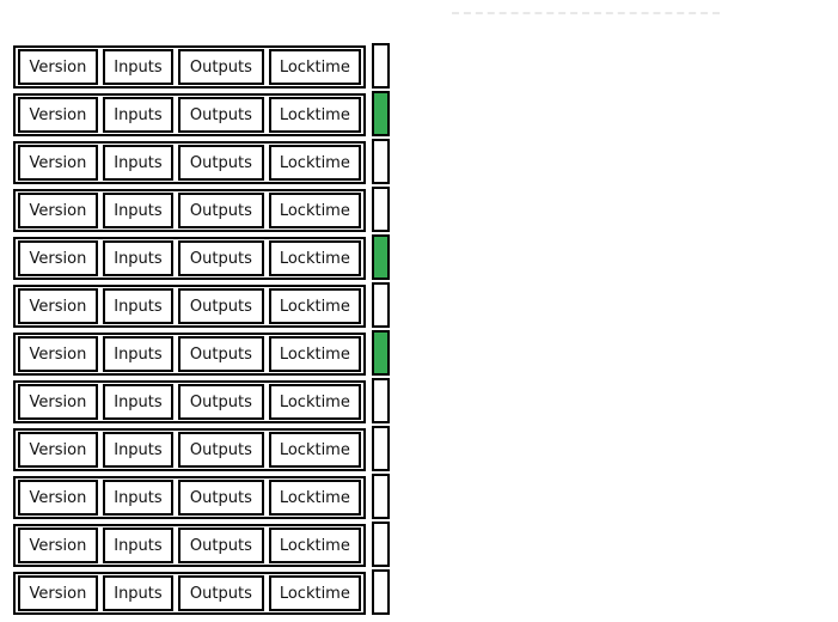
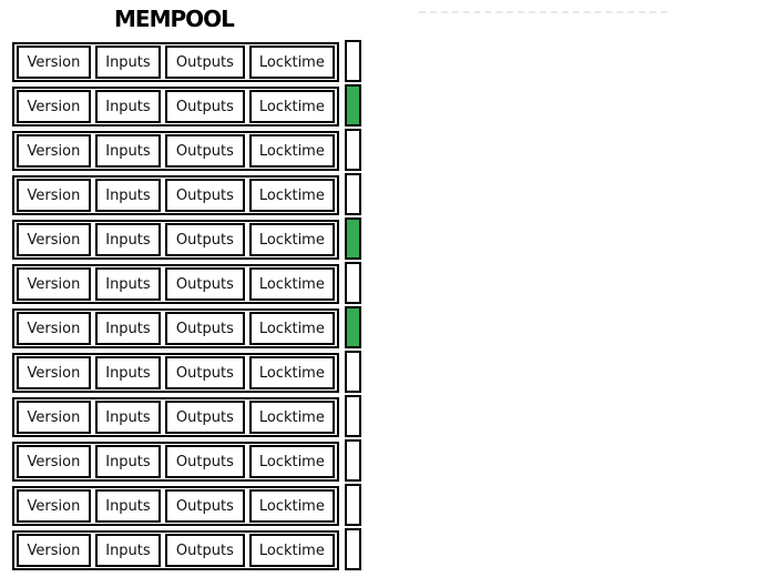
+ MEMPOOL
  Version
  Inputs
  Outputs
  Locktime
  Version
  Inputs
  Outputs
  Locktime
  Version
  Inputs
  Outputs
  Locktime
  Version
  Inputs
  Outputs
  Locktime
  Version
  Inputs
  Outputs
  Locktime
  Version
  Inputs
  Outputs
  Locktime
  Version
  Inputs
  Outputs
  Locktime
  Version
  Inputs
  Outputs
  Locktime
  Version
  Inputs
  Outputs
  Locktime
  Version
  Inputs
  Outputs
  Locktime
  Version
  Inputs
  Outputs
  Locktime
  Version
  Inputs
  Outputs
  Locktime
